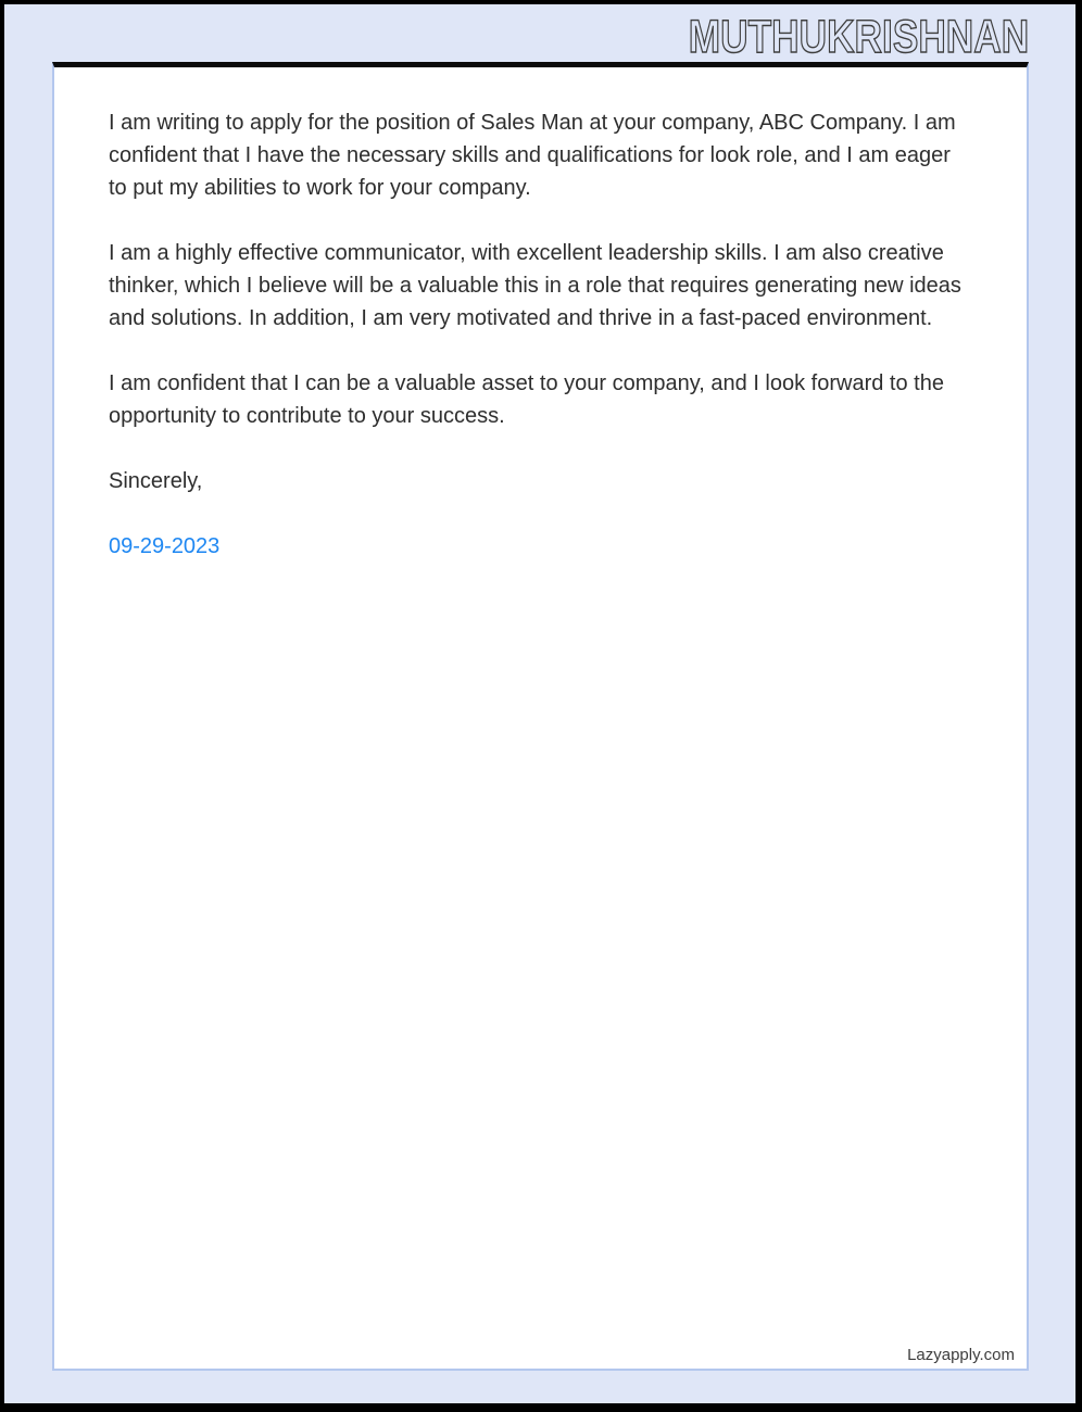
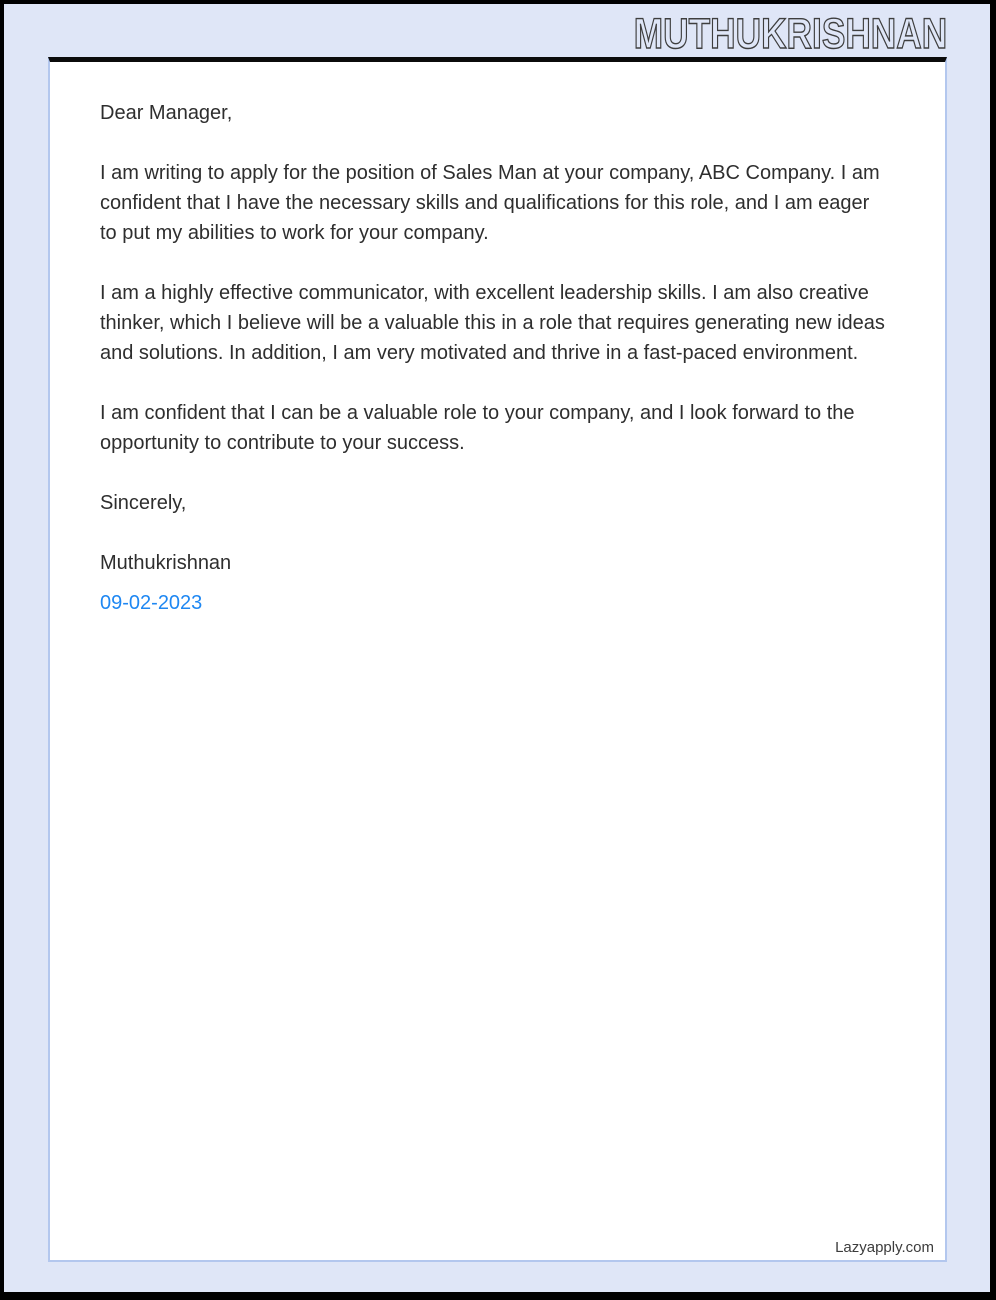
  MUTHUKRISHNAN
+ Dear Manager,
- I am writing to apply for the position of Sales Man at your company, ABC Company. I am confident that I have the necessary skills and qualifications for look role, and I am eager to put my abilities to work for your company.
+ I am writing to apply for the position of Sales Man at your company, ABC Company. I am confident that I have the necessary skills and qualifications for this role, and I am eager to put my abilities to work for your company.
  I am a highly effective communicator, with excellent leadership skills. I am also creative thinker, which I believe will be a valuable this in a role that requires generating new ideas and solutions. In addition, I am very motivated and thrive in a fast-paced environment.
- I am confident that I can be a valuable asset to your company, and I look forward to the opportunity to contribute to your success.
+ I am confident that I can be a valuable role to your company, and I look forward to the opportunity to contribute to your success.
  Sincerely,
+ Muthukrishnan
- 09-29-2023
+ 09-02-2023
  Lazyapply.com
